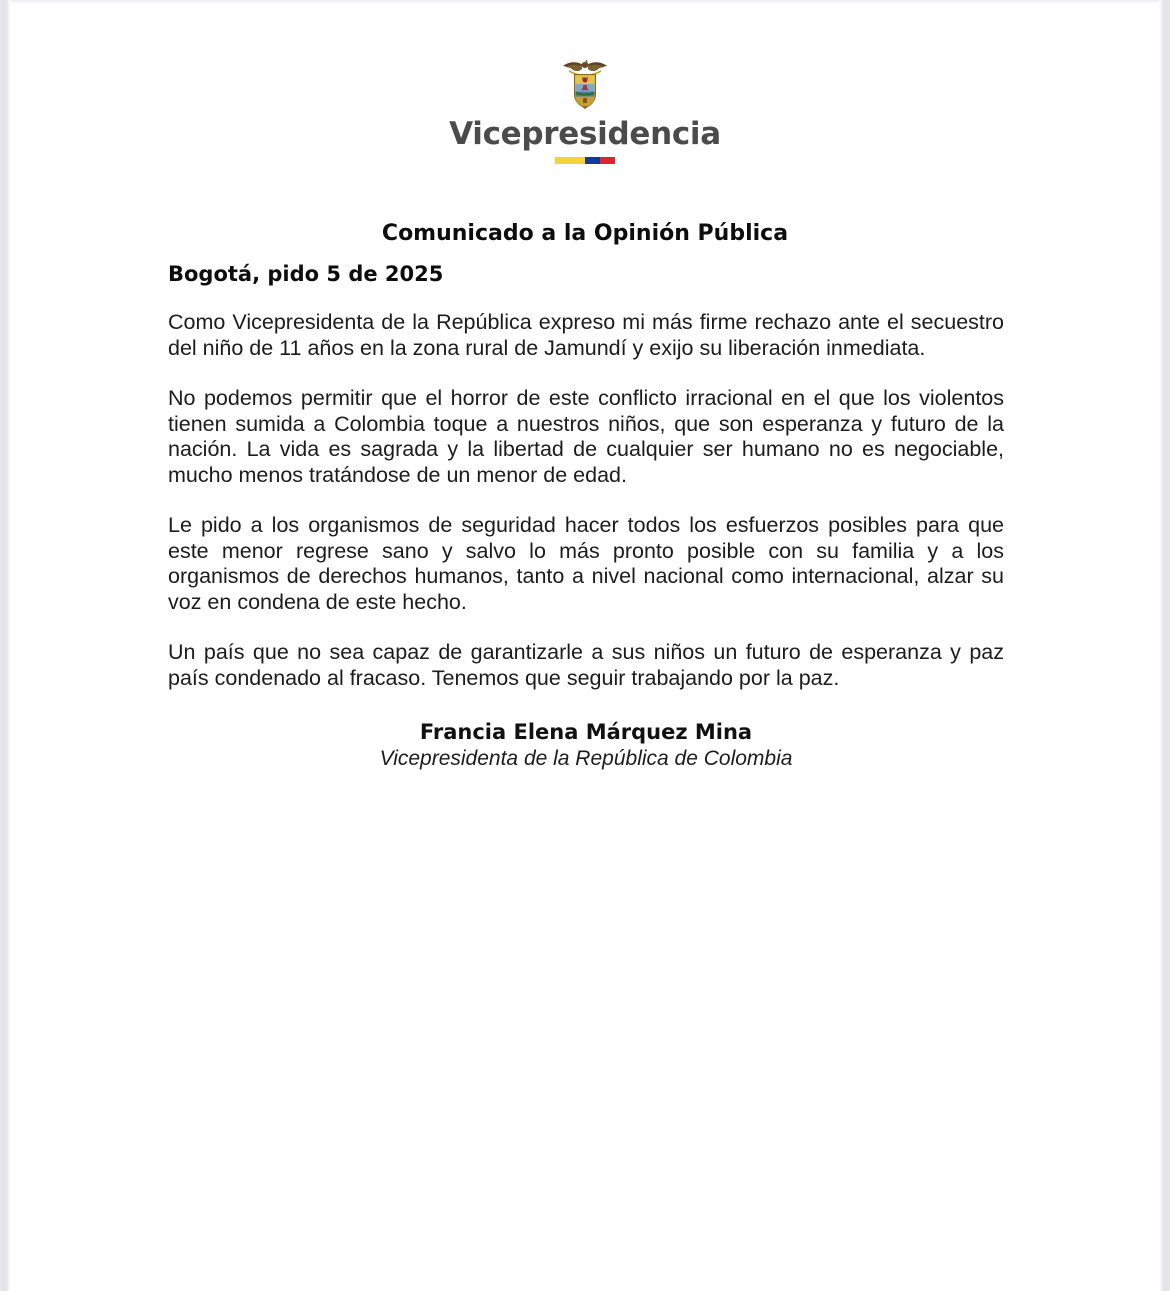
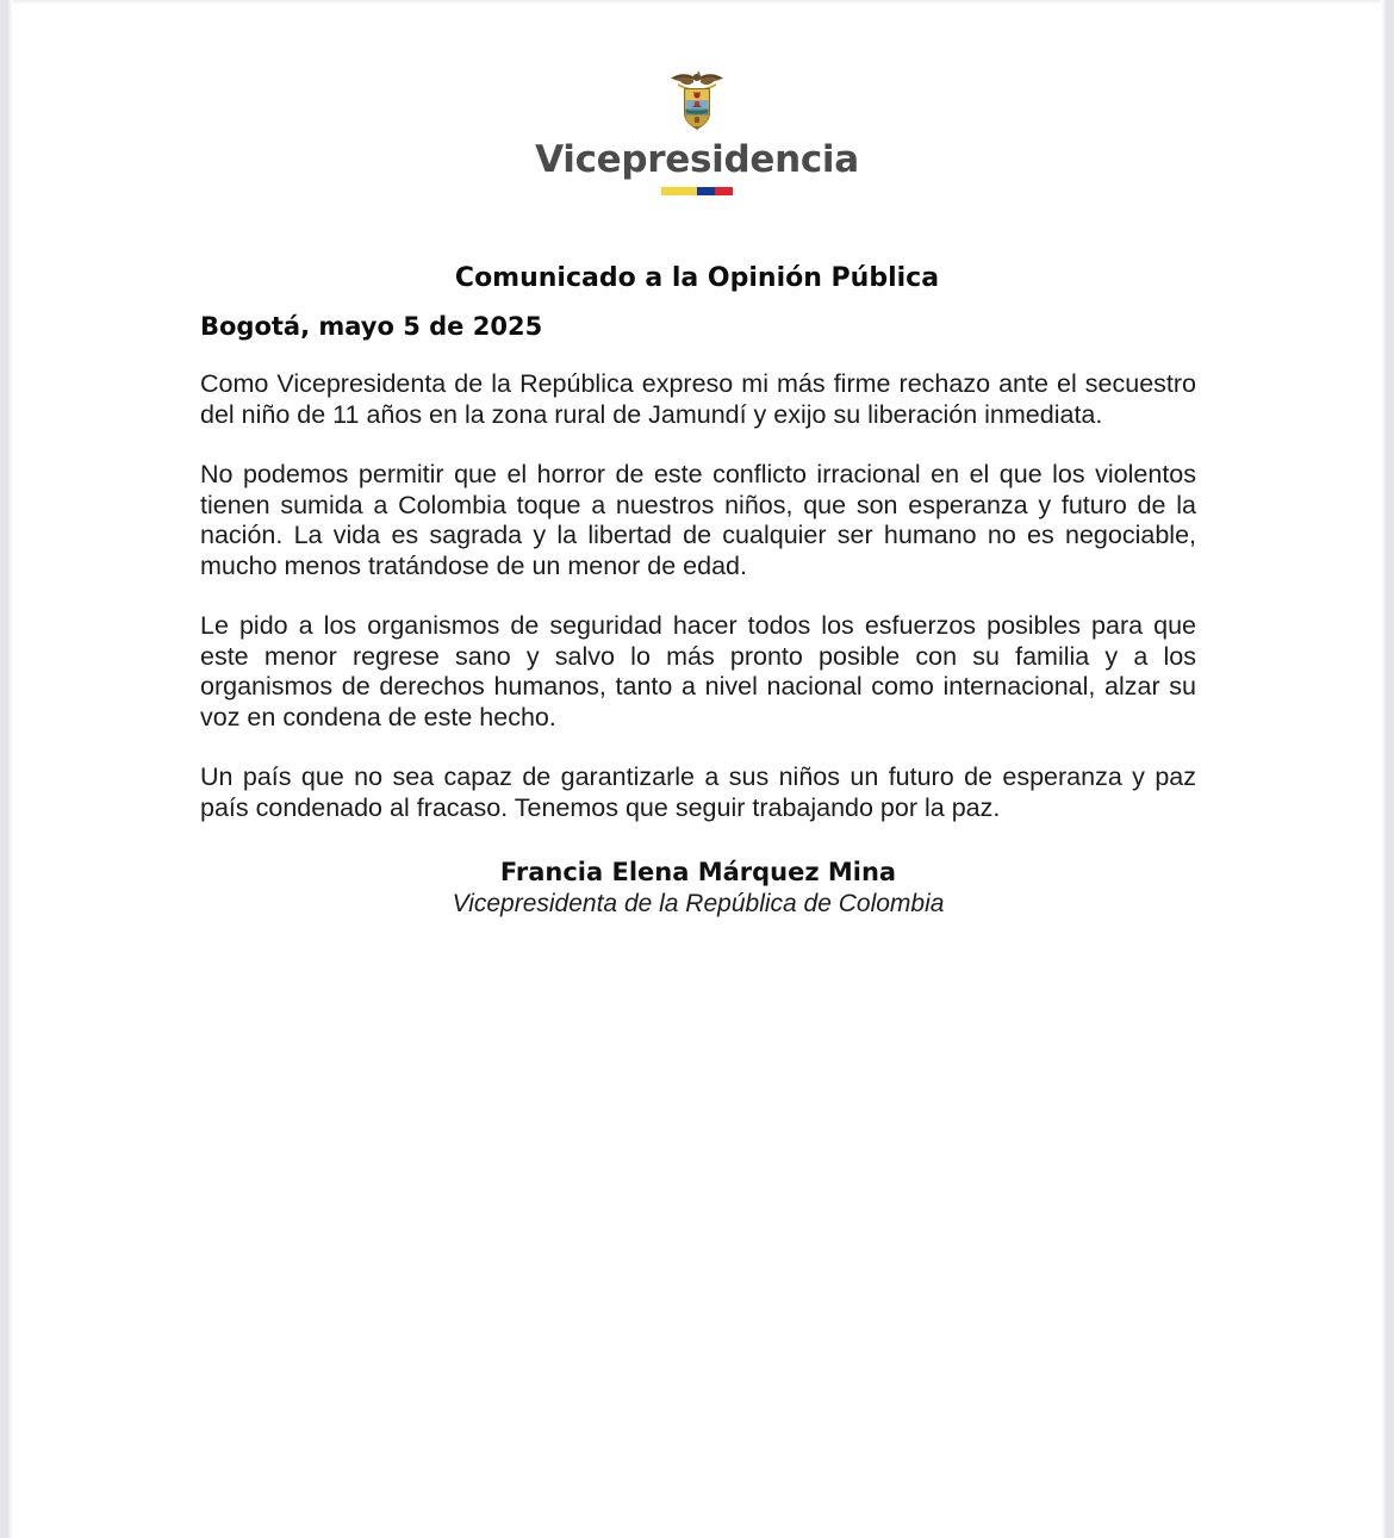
  Vicepresidencia
  Comunicado a la Opinión Pública
- Bogotá, pido 5 de 2025
+ Bogotá, mayo 5 de 2025
  Como Vicepresidenta de la República expreso mi más firme rechazo ante el secuestro del niño de 11 años en la zona rural de Jamundí y exijo su liberación inmediata.
  No podemos permitir que el horror de este conflicto irracional en el que los violentos tienen sumida a Colombia toque a nuestros niños, que son esperanza y futuro de la nación. La vida es sagrada y la libertad de cualquier ser humano no es negociable, mucho menos tratándose de un menor de edad.
  Le pido a los organismos de seguridad hacer todos los esfuerzos posibles para que este menor regrese sano y salvo lo más pronto posible con su familia y a los organismos de derechos humanos, tanto a nivel nacional como internacional, alzar su voz en condena de este hecho.
  Un país que no sea capaz de garantizarle a sus niños un futuro de esperanza y paz país condenado al fracaso. Tenemos que seguir trabajando por la paz.
  Francia Elena Márquez Mina
  Vicepresidenta de la República de Colombia
